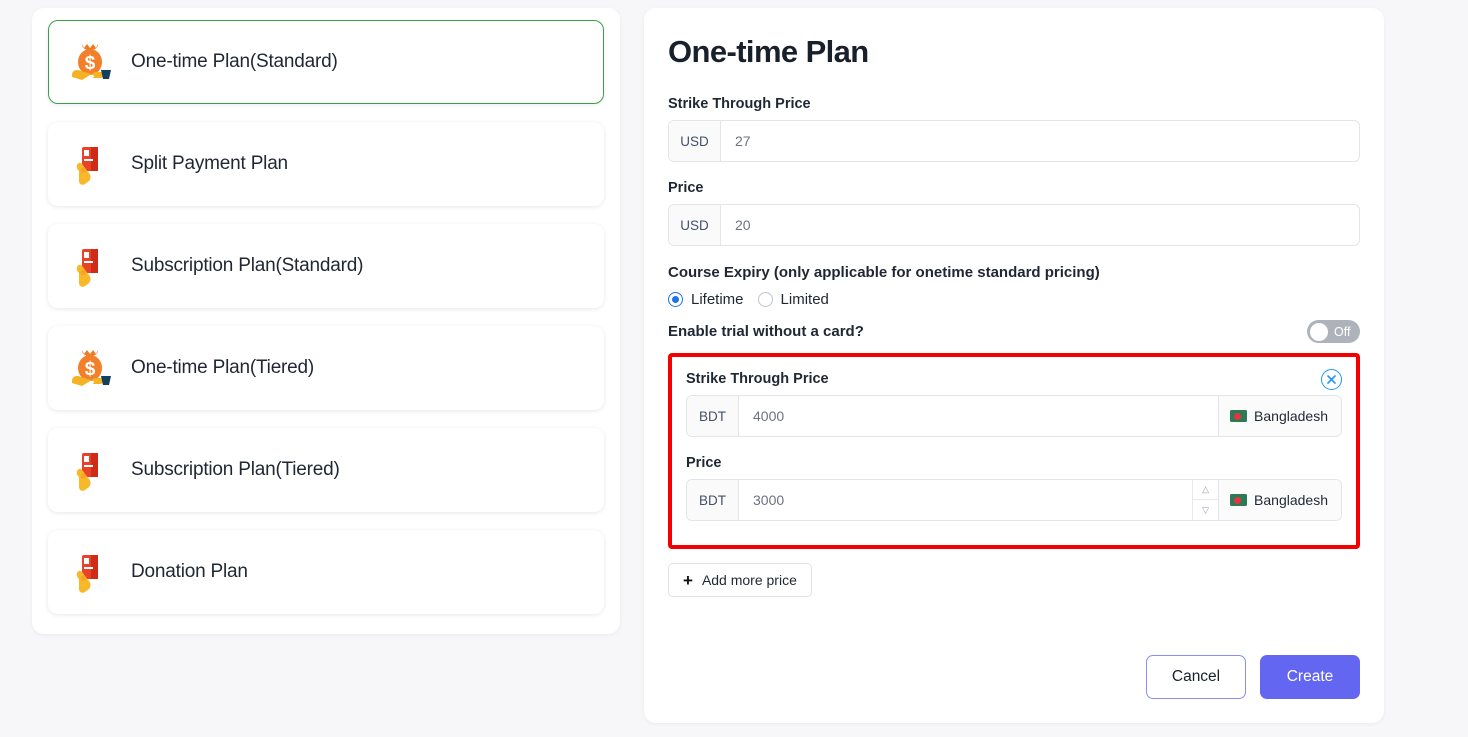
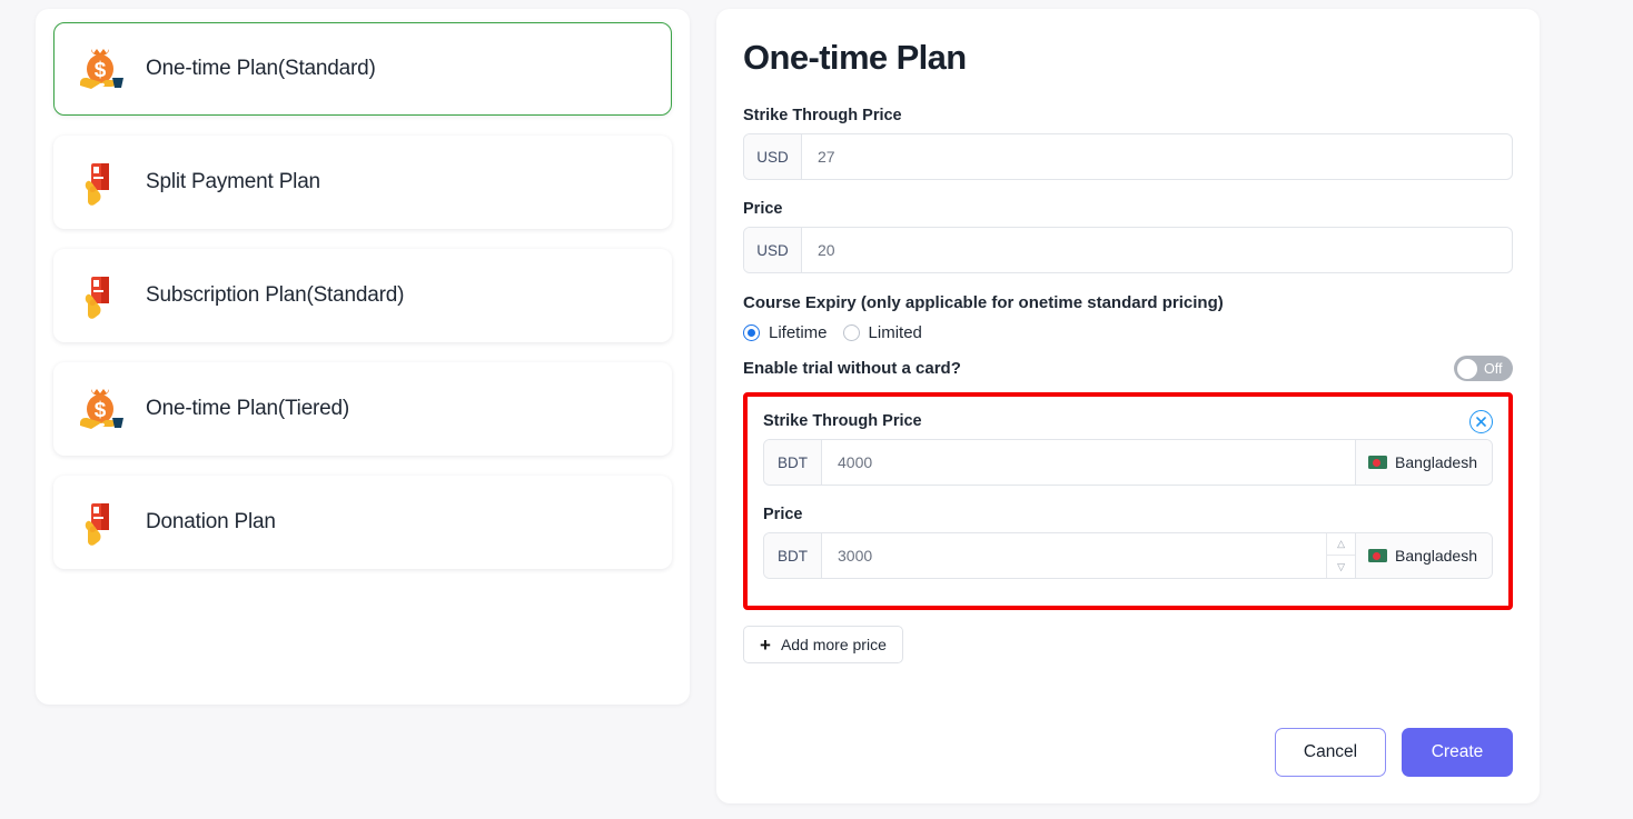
  $
  One-time Plan(Standard)
  Split Payment Plan
  Subscription Plan(Standard)
  $
  One-time Plan(Tiered)
- Subscription Plan(Tiered)
  Donation Plan
  One-time Plan
  Strike Through Price
  USD
  27
  Price
  USD
  20
  Course Expiry (only applicable for onetime standard pricing)
  Lifetime
  Limited
  Enable trial without a card?
  Off
  Strike Through Price
  BDT
  4000
  Bangladesh
  Price
  BDT
  3000
  △
  ▽
  Bangladesh
  +
  Add more price
  Cancel
  Create
